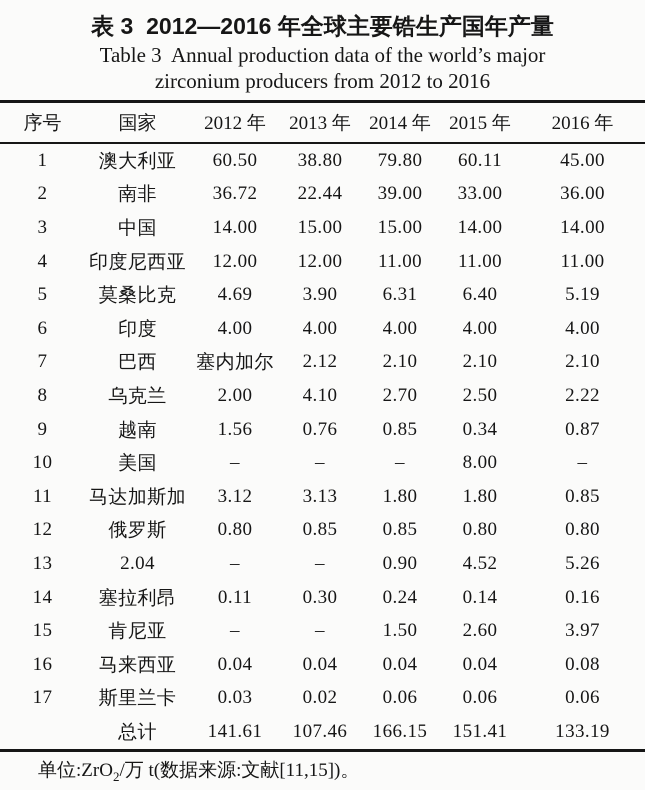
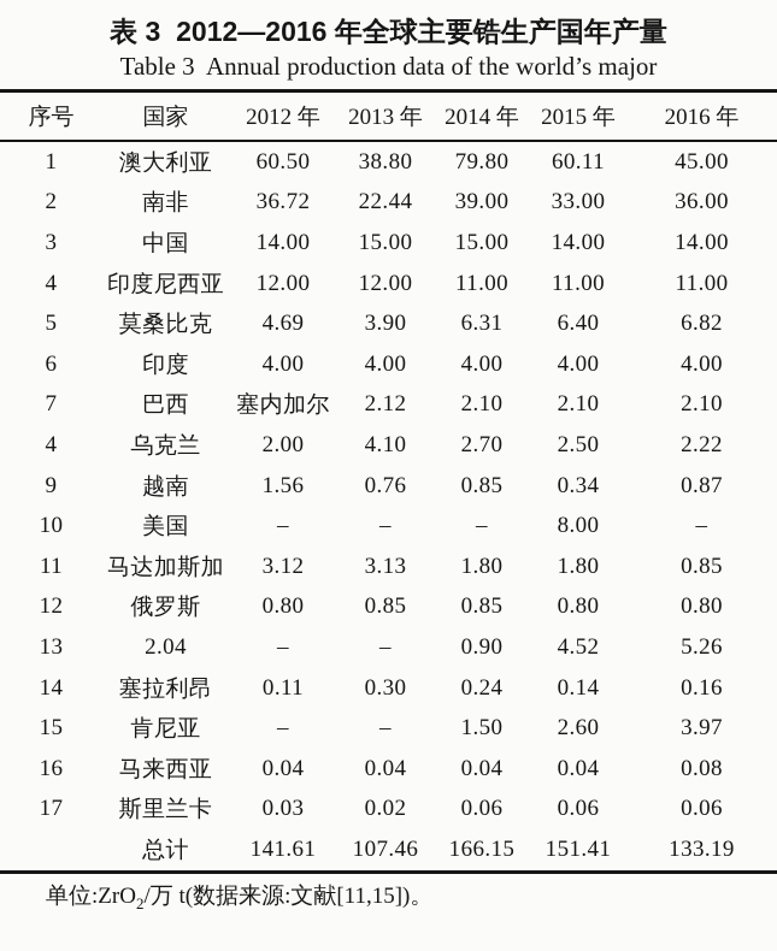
  表 3 2012—2016 年全球主要锆生产国年产量
  Table 3 Annual production data of the world’s major
- zirconium producers from 2012 to 2016
  序号	国家	2012 年	2013 年	2014 年	2015 年	2016 年
  1	澳大利亚	60.50	38.80	79.80	60.11	45.00
  2	南非	36.72	22.44	39.00	33.00	36.00
  3	中国	14.00	15.00	15.00	14.00	14.00
  4	印度尼西亚	12.00	12.00	11.00	11.00	11.00
- 5	莫桑比克	4.69	3.90	6.31	6.40	5.19
+ 5	莫桑比克	4.69	3.90	6.31	6.40	6.82
  6	印度	4.00	4.00	4.00	4.00	4.00
  7	巴西	塞内加尔	2.12	2.10	2.10	2.10
- 8	乌克兰	2.00	4.10	2.70	2.50	2.22
+ 4	乌克兰	2.00	4.10	2.70	2.50	2.22
  9	越南	1.56	0.76	0.85	0.34	0.87
  10	美国	–	–	–	8.00	–
  11	马达加斯加	3.12	3.13	1.80	1.80	0.85
  12	俄罗斯	0.80	0.85	0.85	0.80	0.80
  13	2.04	–	–	0.90	4.52	5.26
  14	塞拉利昂	0.11	0.30	0.24	0.14	0.16
  15	肯尼亚	–	–	1.50	2.60	3.97
  16	马来西亚	0.04	0.04	0.04	0.04	0.08
  17	斯里兰卡	0.03	0.02	0.06	0.06	0.06
  	总计	141.61	107.46	166.15	151.41	133.19
  单位:ZrO2/万 t(数据来源:文献[11,15])。
